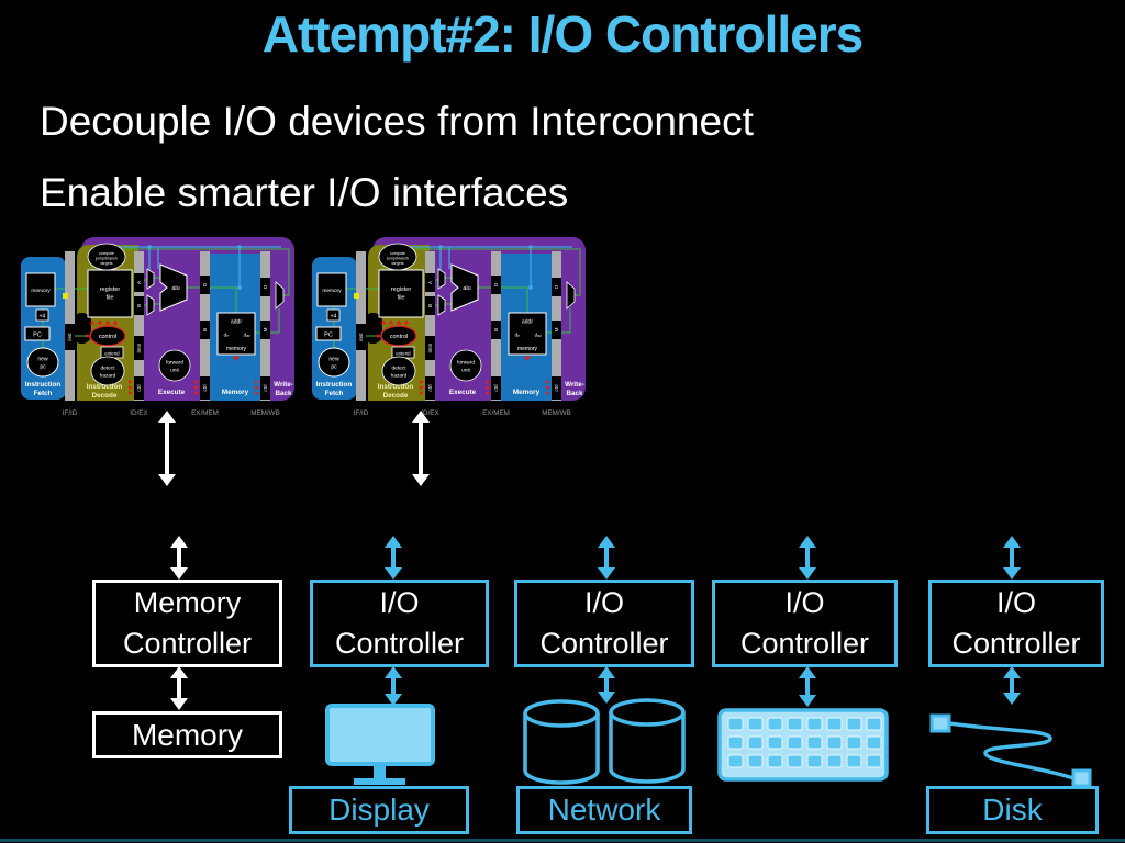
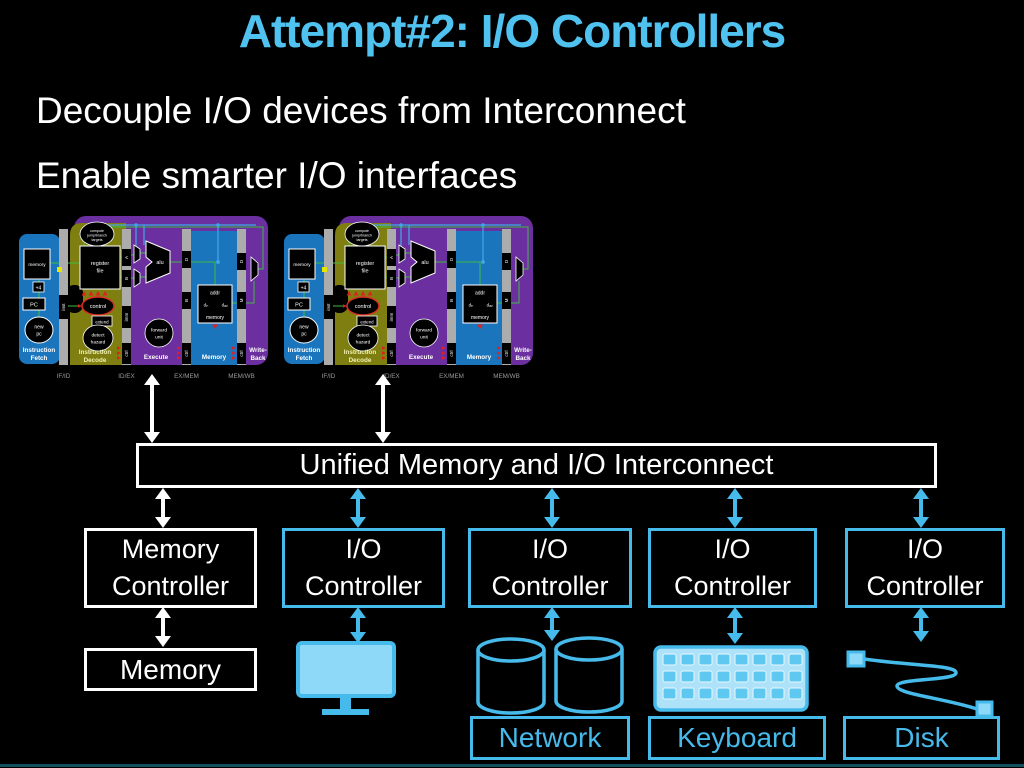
  Attempt#2: I/O Controllers
  Decouple I/O devices from Interconnect
  Enable smarter I/O interfaces
+ Unified Memory and I/O Interconnect
  Memory
  Controller
  I/O
  Controller
  I/O
  Controller
  I/O
  Controller
  I/O
  Controller
  Memory
- Display
  Network
+ Keyboard
  Disk
